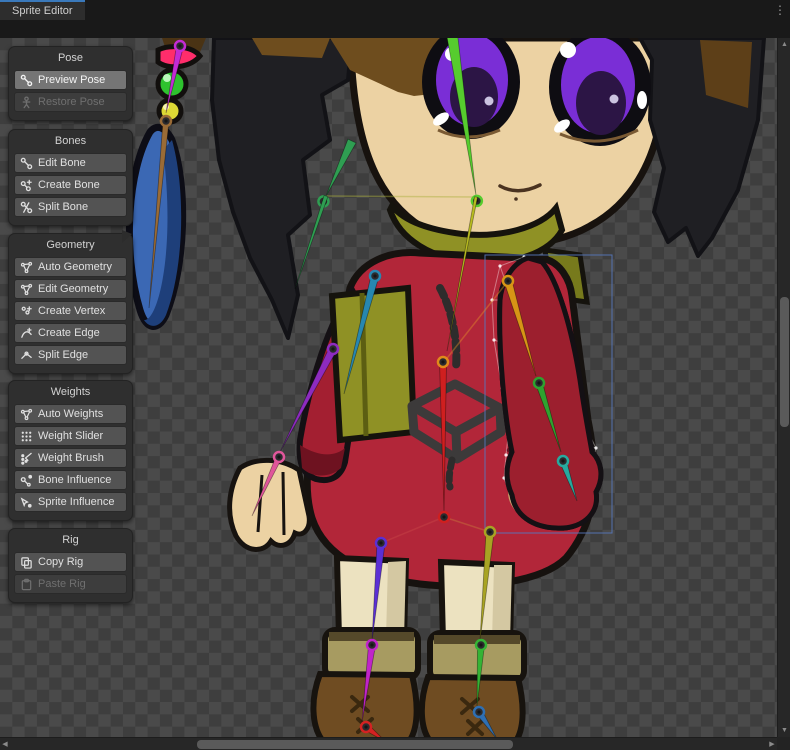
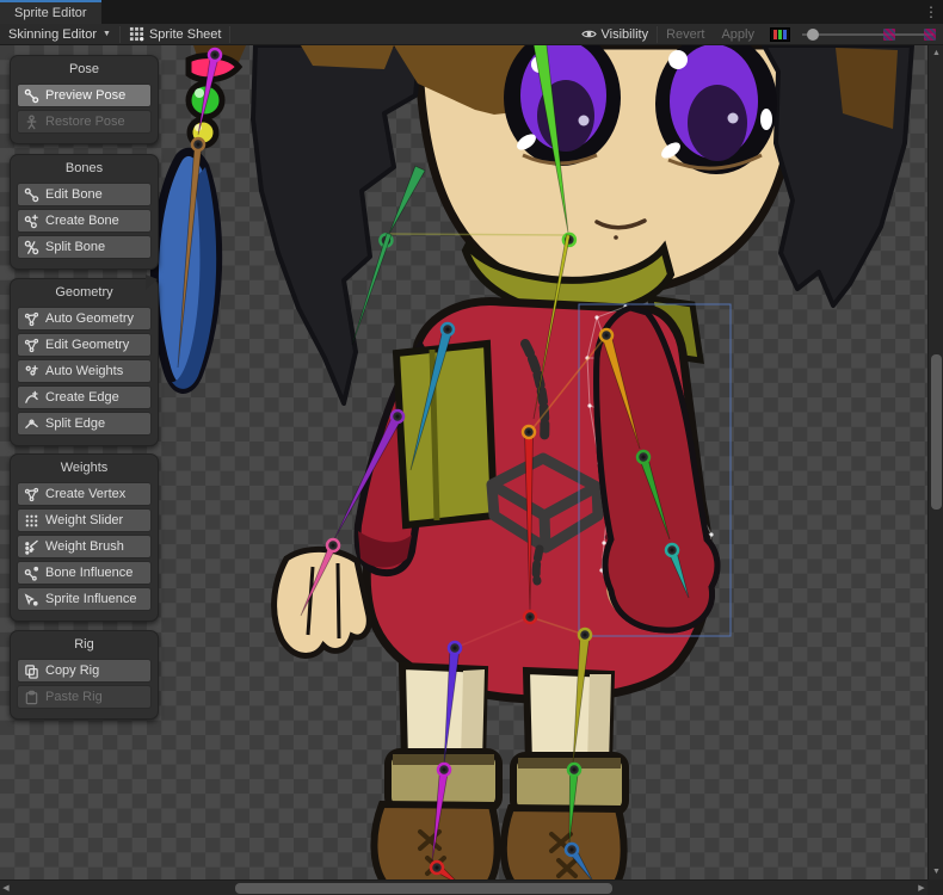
  Sprite Editor
  ⋮
+ Skinning Editor
+ Sprite Sheet
+ Visibility
+ Revert
+ Apply
  Pose
  Preview Pose
  Restore Pose
  Bones
  Edit Bone
  Create Bone
  Split Bone
  Geometry
  Auto Geometry
  Edit Geometry
- Create Vertex
+ Auto Weights
  Create Edge
  Split Edge
  Weights
- Auto Weights
+ Create Vertex
  Weight Slider
  Weight Brush
  Bone Influence
  Sprite Influence
  Rig
  Copy Rig
  Paste Rig
